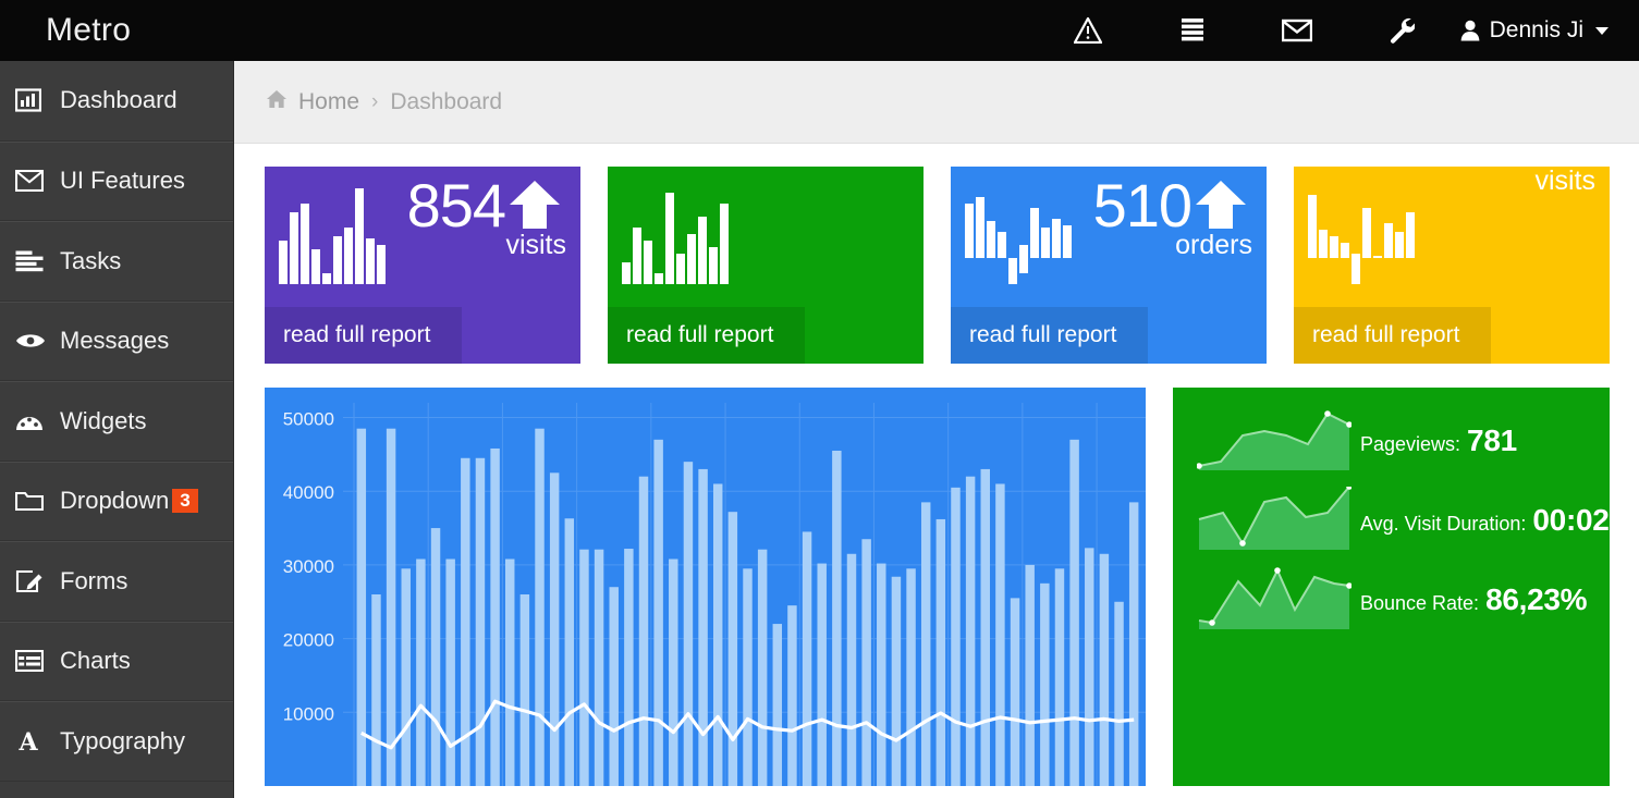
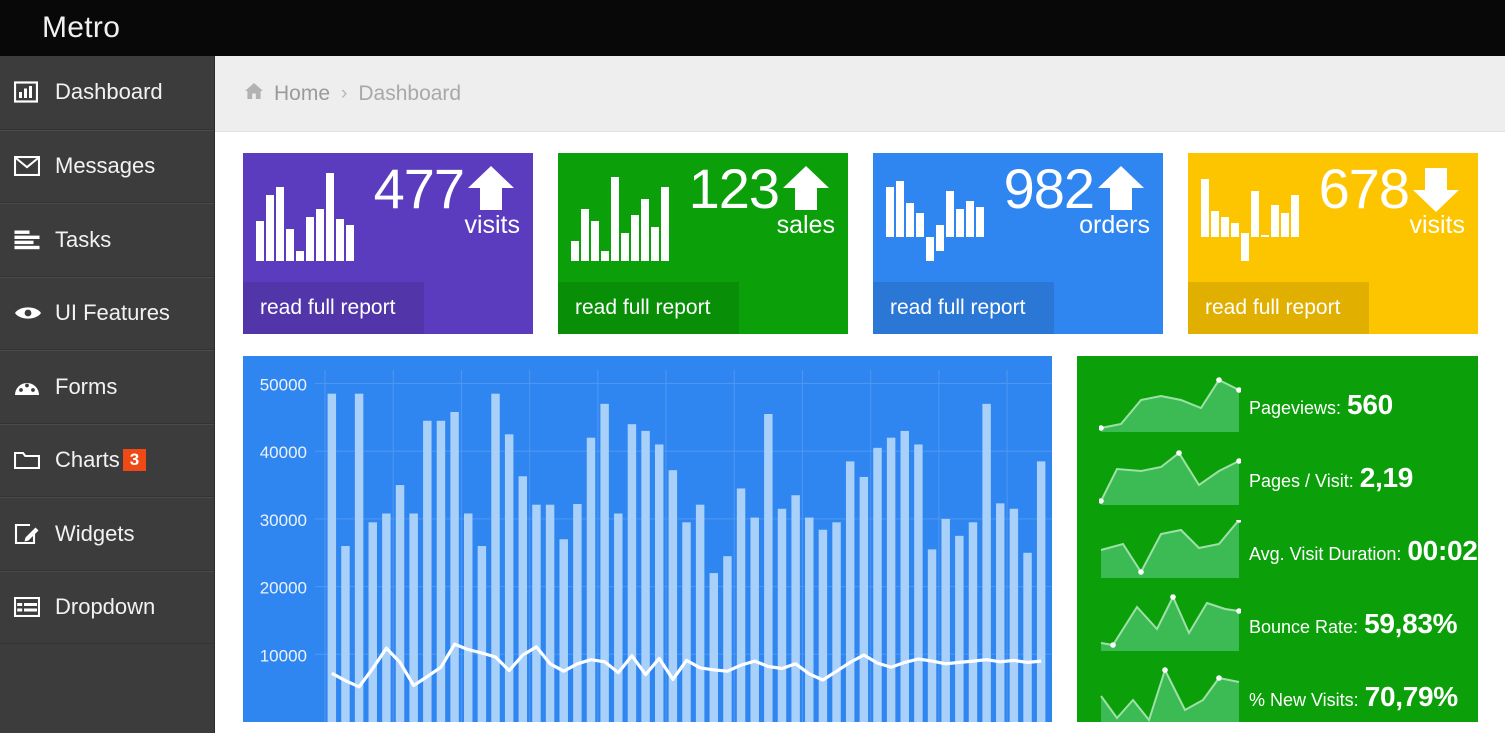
  Metro
- Dennis Ji
  Dashboard
- UI Features
+ Messages
  Tasks
- Messages
+ UI Features
- Widgets
+ Forms
- Dropdown
+ Charts
  3
- Forms
+ Widgets
- Charts
+ Dropdown
- A
- Typography
  Home
  ›
  Dashboard
- 854
+ 477
  visits
  read full report
+ 123
+ sales
  read full report
- 510
+ 982
  orders
  read full report
+ 678
  visits
  read full report
  10000
  20000
  30000
  40000
  50000
  Pageviews:
- 781
+ 560
+ Pages / Visit:
+ 2,19
  Avg. Visit Duration:
  Bounce Rate:
- 86,23%
+ 59,83%
+ % New Visits:
+ 70,79%
